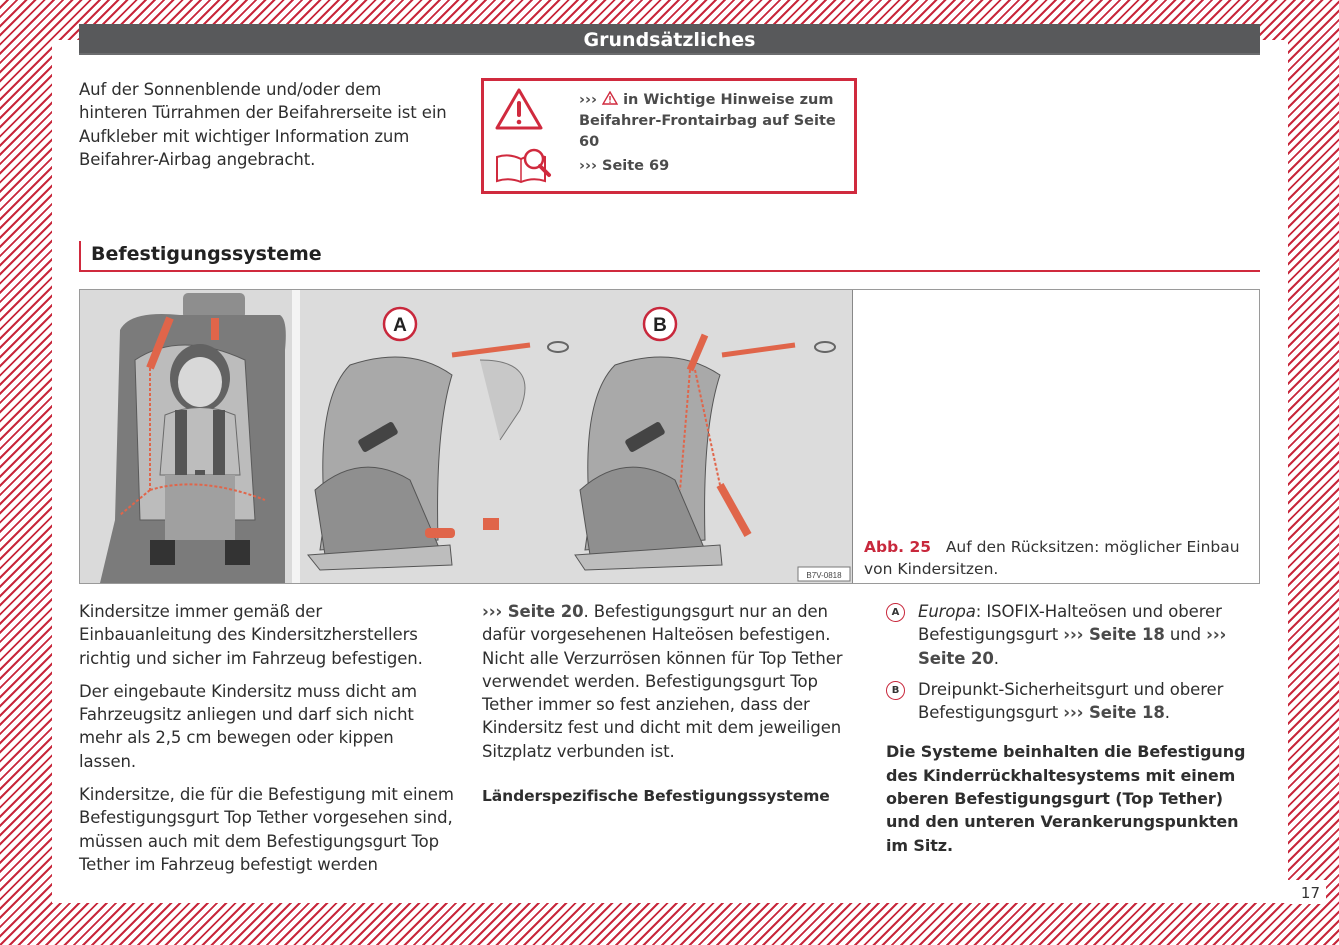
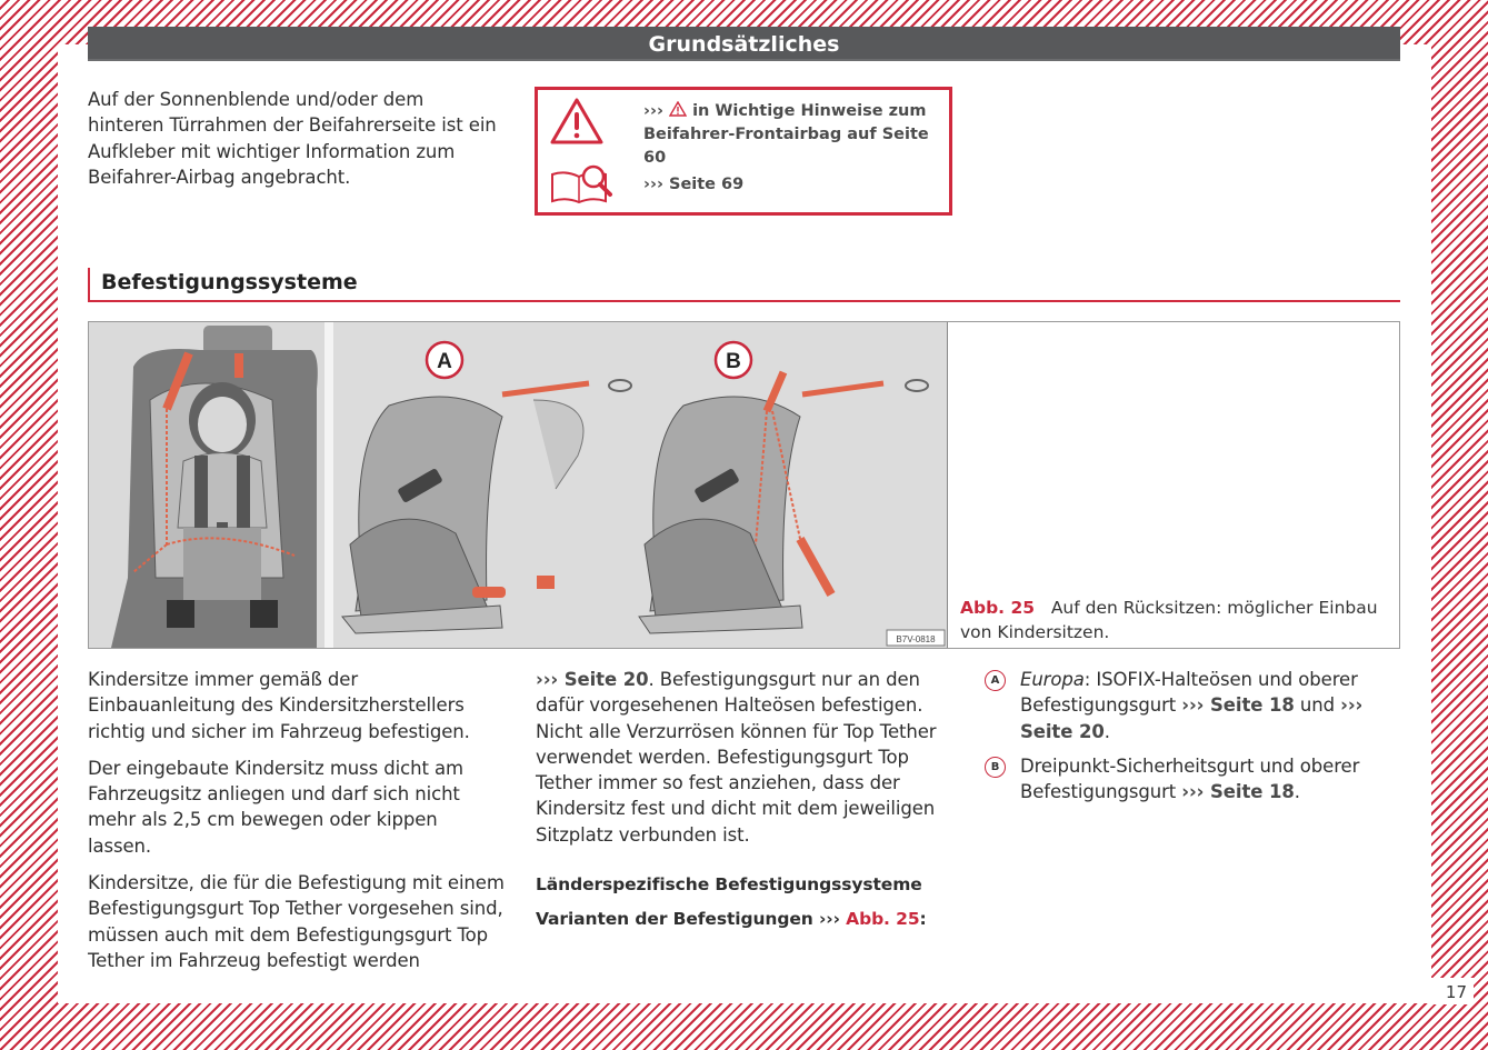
  Grundsätzliches
  Auf der Sonnenblende und/oder dem hinteren Türrahmen der Beifahrerseite ist ein Aufkleber mit wichtiger Information zum Beifahrer-Airbag angebracht.
  ››› in Wichtige Hinweise zum Beifahrer-Frontairbag auf Seite 60
  ››› Seite 69
  Befestigungssysteme
  A
  B
  B7V-0818
  Abb. 25 Auf den Rücksitzen: möglicher Einbau von Kindersitzen.
  Kindersitze immer gemäß der Einbauanleitung des Kindersitzherstellers richtig und sicher im Fahrzeug befestigen.
  Der eingebaute Kindersitz muss dicht am Fahrzeugsitz anliegen und darf sich nicht mehr als 2,5 cm bewegen oder kippen lassen.
  Kindersitze, die für die Befestigung mit einem Befestigungsgurt Top Tether vorgesehen sind, müssen auch mit dem Befestigungsgurt Top Tether im Fahrzeug befestigt werden
  ››› Seite 20. Befestigungsgurt nur an den dafür vorgesehenen Halteösen befestigen. Nicht alle Verzurrösen können für Top Tether verwendet werden. Befestigungsgurt Top Tether immer so fest anziehen, dass der Kindersitz fest und dicht mit dem jeweiligen Sitzplatz verbunden ist.
  Länderspezifische Befestigungssysteme
+ Varianten der Befestigungen ››› Abb. 25:
  A
  Europa: ISOFIX-Halteösen und oberer Befestigungsgurt ››› Seite 18 und ››› Seite 20.
  B
  Dreipunkt-Sicherheitsgurt und oberer Befestigungsgurt ››› Seite 18.
- Die Systeme beinhalten die Befestigung des Kinderrückhaltesystems mit einem oberen Befestigungsgurt (Top Tether) und den unteren Verankerungspunkten im Sitz.
  17
